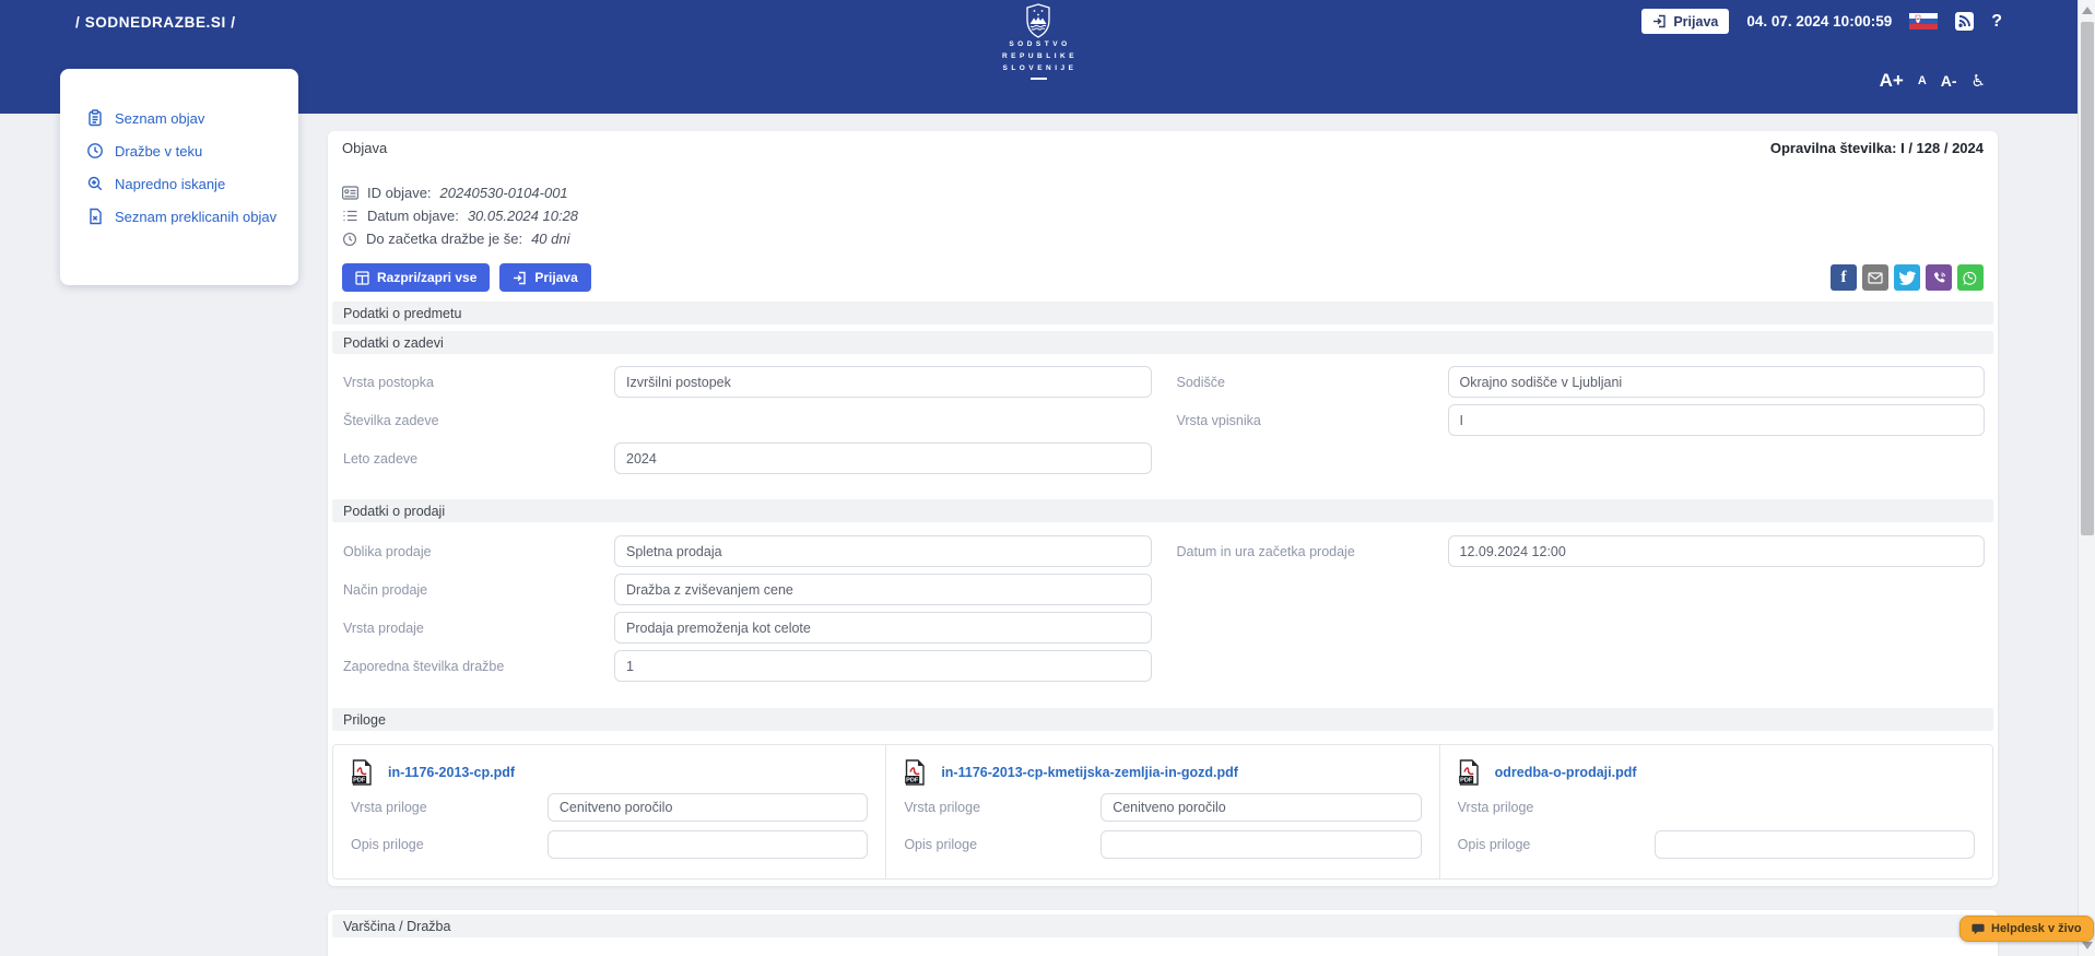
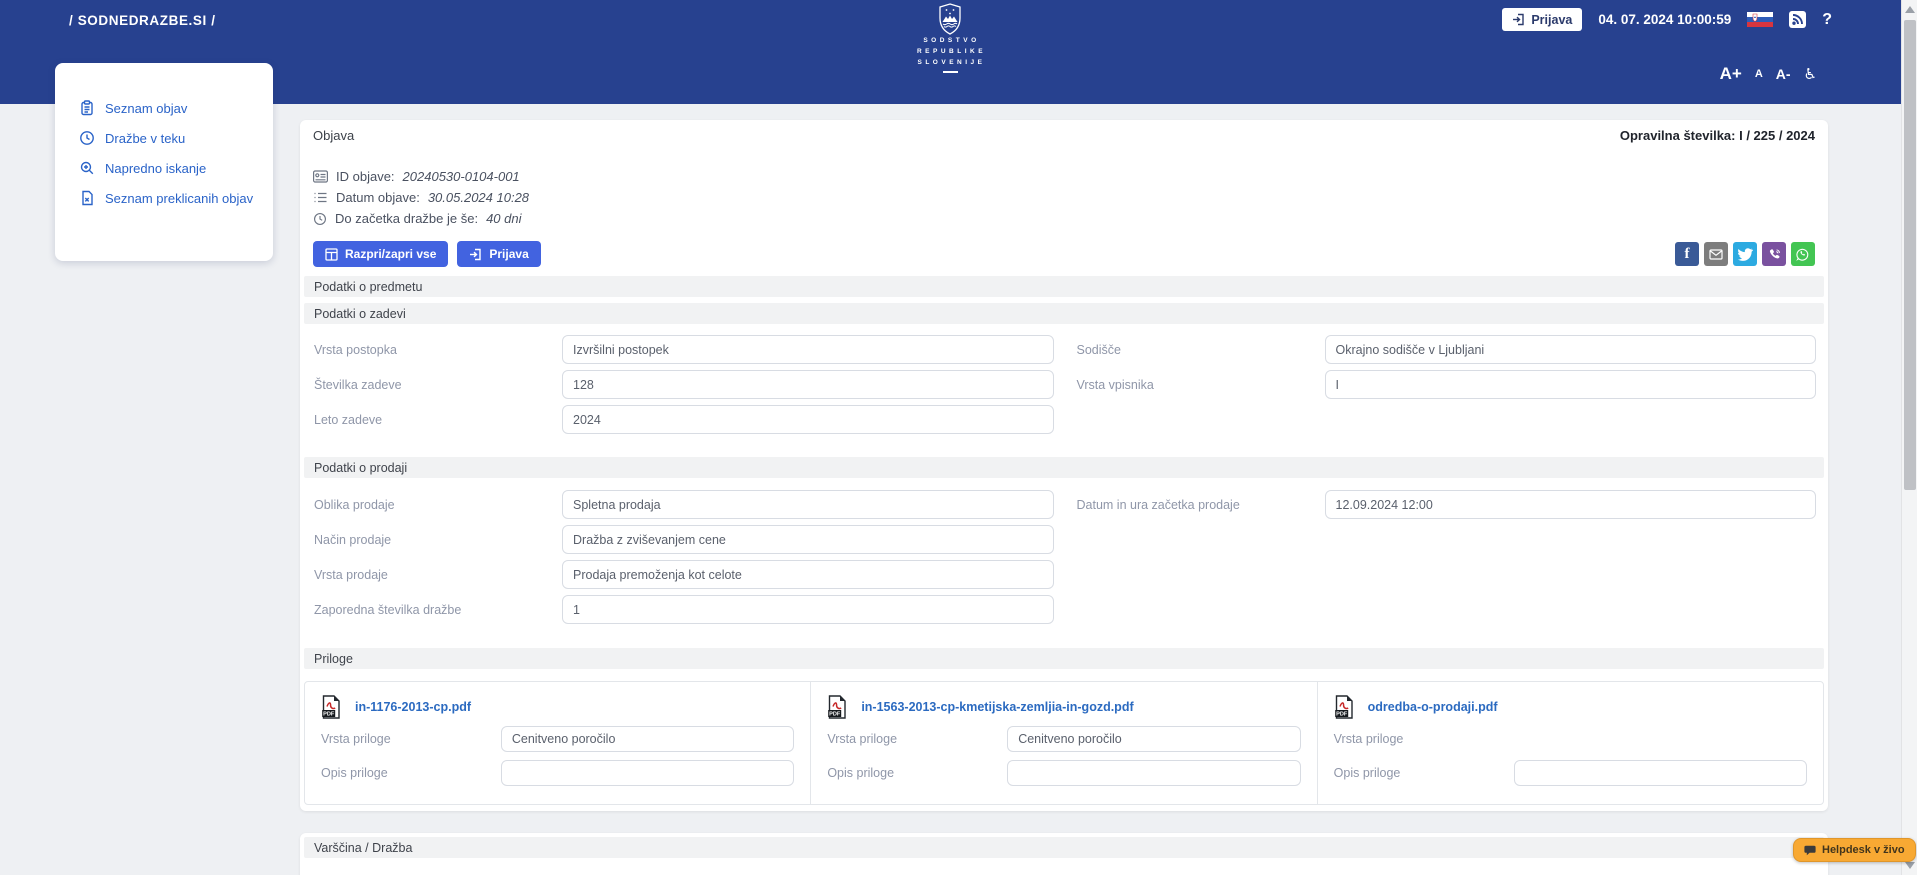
  / SODNEDRAZBE.SI /
  Prijava
  04. 07. 2024 10:00:59
  ?
  A+
  A
  A-
  ♿
  Seznam objav
  Dražbe v teku
  Napredno iskanje
  Seznam preklicanih objav
  Objava
- Opravilna številka: I / 128 / 2024
+ Opravilna številka: I / 225 / 2024
  ID objave:
  20240530-0104-001
  Datum objave:
  30.05.2024 10:28
  Do začetka dražbe je še:
  40 dni
  Razpri/zapri vse
  Prijava
  f
  Podatki o predmetu
  Podatki o zadevi
  Vrsta postopka
  Izvršilni postopek
  Številka zadeve
+ 128
  Leto zadeve
  2024
  Sodišče
  Okrajno sodišče v Ljubljani
  Vrsta vpisnika
  I
  Podatki o prodaji
  Oblika prodaje
  Spletna prodaja
  Način prodaje
  Dražba z zviševanjem cene
  Vrsta prodaje
  Prodaja premoženja kot celote
  Zaporedna številka dražbe
  1
  Datum in ura začetka prodaje
  12.09.2024 12:00
  Priloge
  in-1176-2013-cp.pdf
  Vrsta priloge
  Cenitveno poročilo
  Opis priloge
- in-1176-2013-cp-kmetijska-zemljia-in-gozd.pdf
+ in-1563-2013-cp-kmetijska-zemljia-in-gozd.pdf
  Vrsta priloge
  Cenitveno poročilo
  Opis priloge
  odredba-o-prodaji.pdf
  Vrsta priloge
  Opis priloge
  Varščina / Dražba
  Helpdesk v živo
